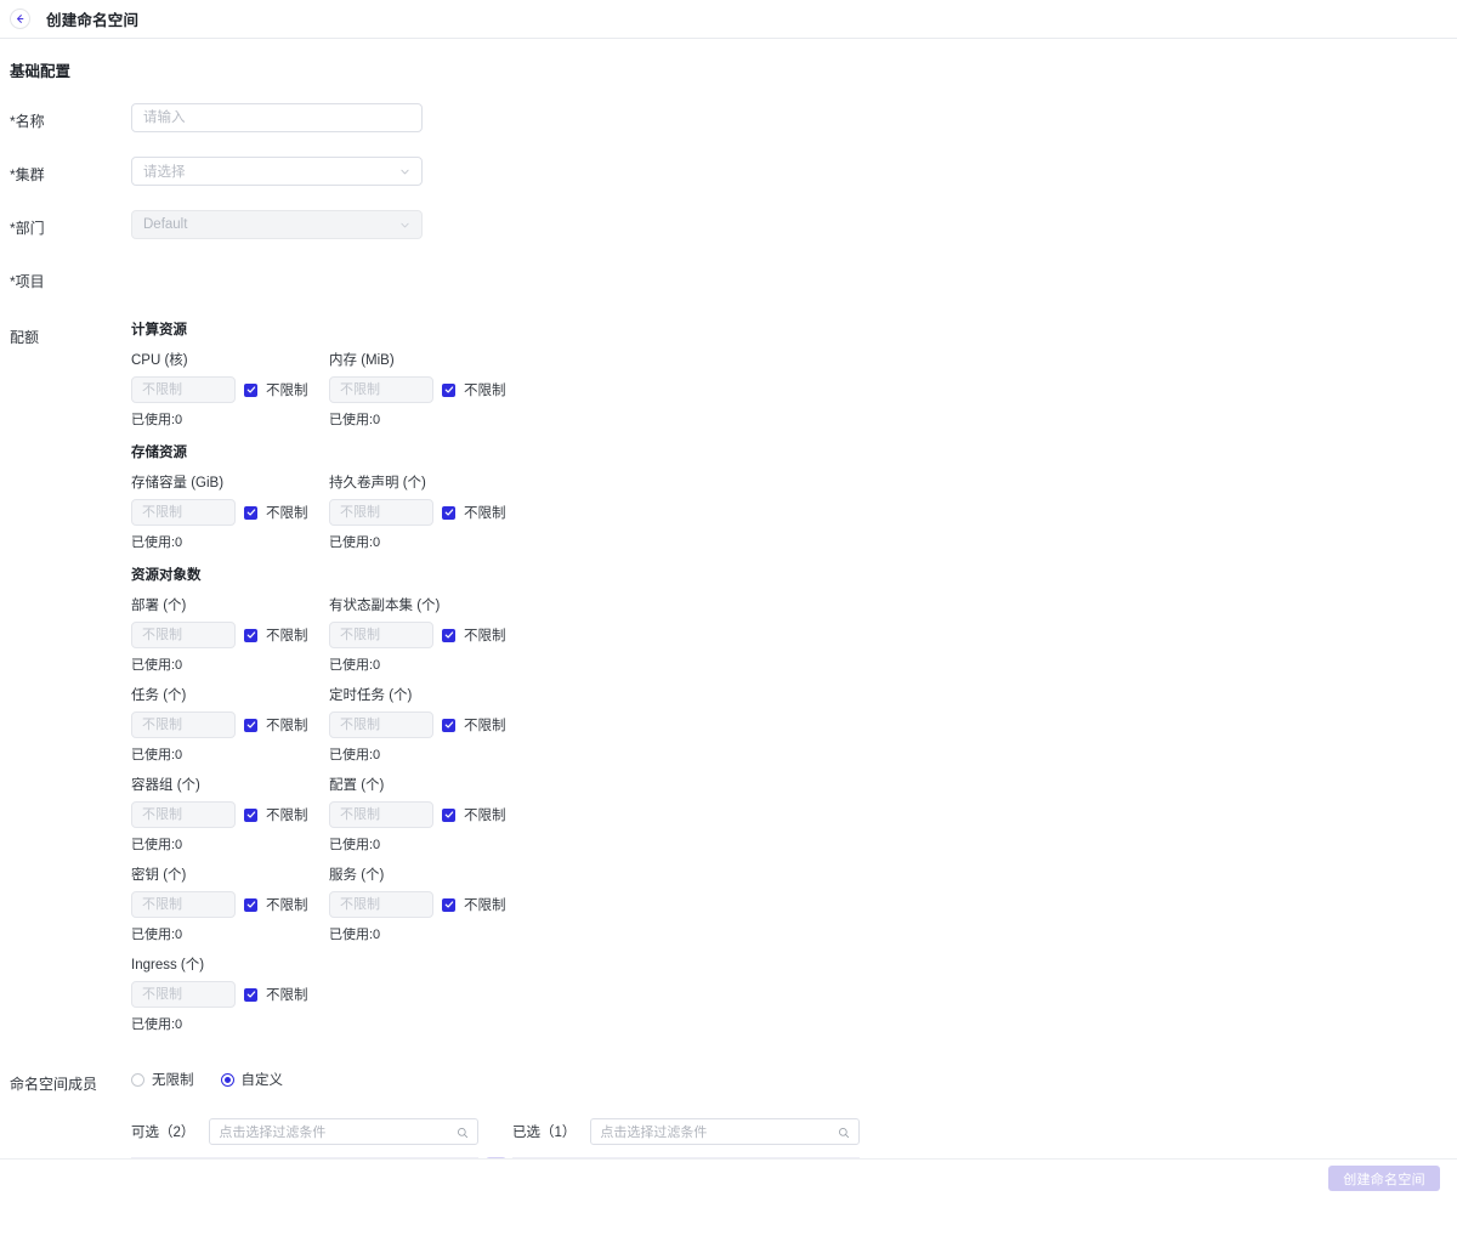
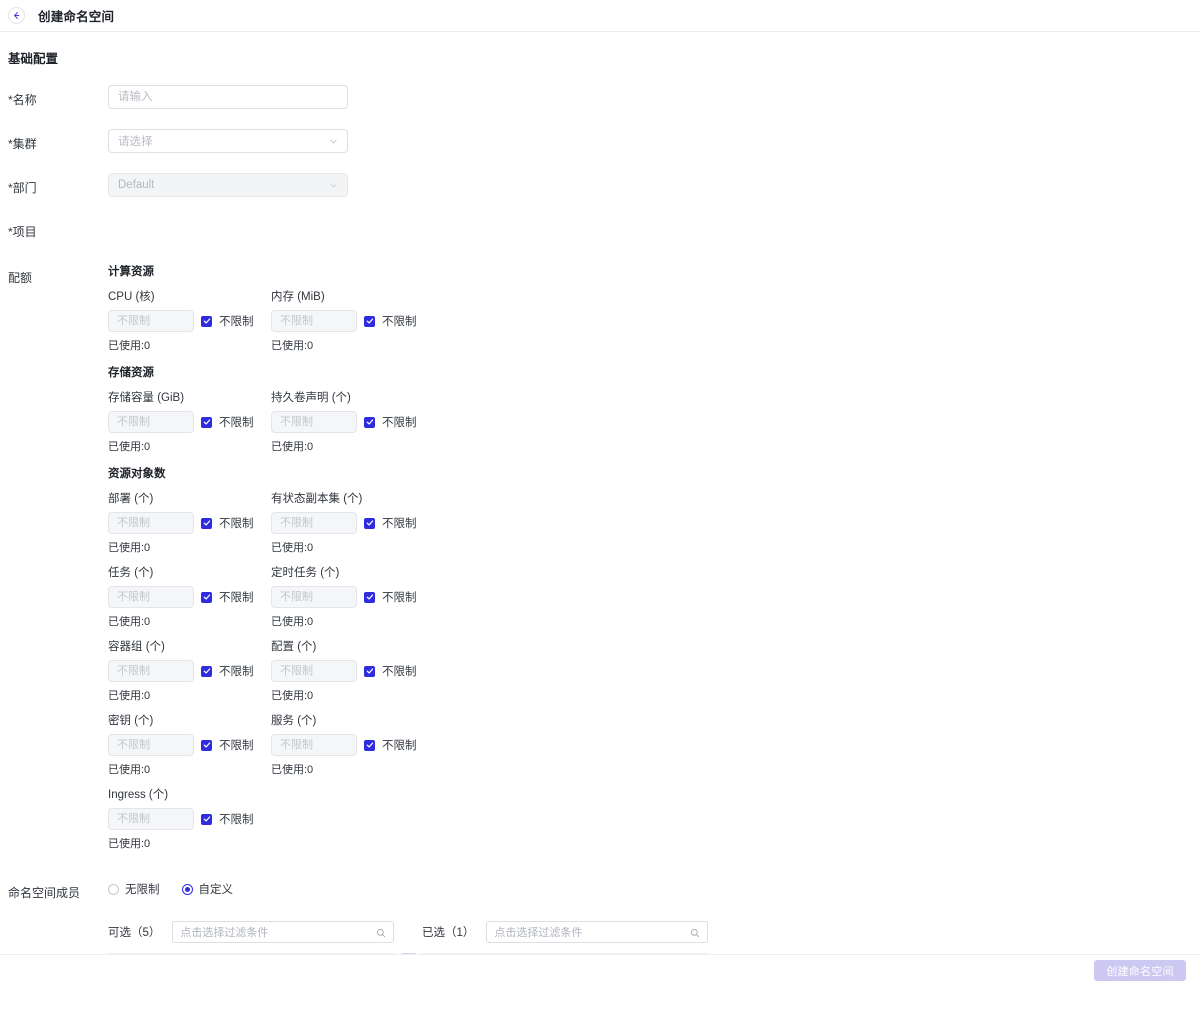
  创建命名空间
  基础配置
  *名称
  请输入
  *集群
  请选择
  *部门
  Default
  *项目
  配额
  计算资源
  CPU (核)
  不限制
  不限制
  已使用:0
  内存 (MiB)
  不限制
  不限制
  已使用:0
  存储资源
  存储容量 (GiB)
  不限制
  不限制
  已使用:0
  持久卷声明 (个)
  不限制
  不限制
  已使用:0
  资源对象数
  部署 (个)
  不限制
  不限制
  已使用:0
  有状态副本集 (个)
  不限制
  不限制
  已使用:0
  任务 (个)
  不限制
  不限制
  已使用:0
  定时任务 (个)
  不限制
  不限制
  已使用:0
  容器组 (个)
  不限制
  不限制
  已使用:0
  配置 (个)
  不限制
  不限制
  已使用:0
  密钥 (个)
  不限制
  不限制
  已使用:0
  服务 (个)
  不限制
  不限制
  已使用:0
  Ingress (个)
  不限制
  不限制
  已使用:0
  命名空间成员
  无限制
  自定义
- 可选（2）
+ 可选（5）
  点击选择过滤条件
  已选（1）
  点击选择过滤条件
  创建命名空间
